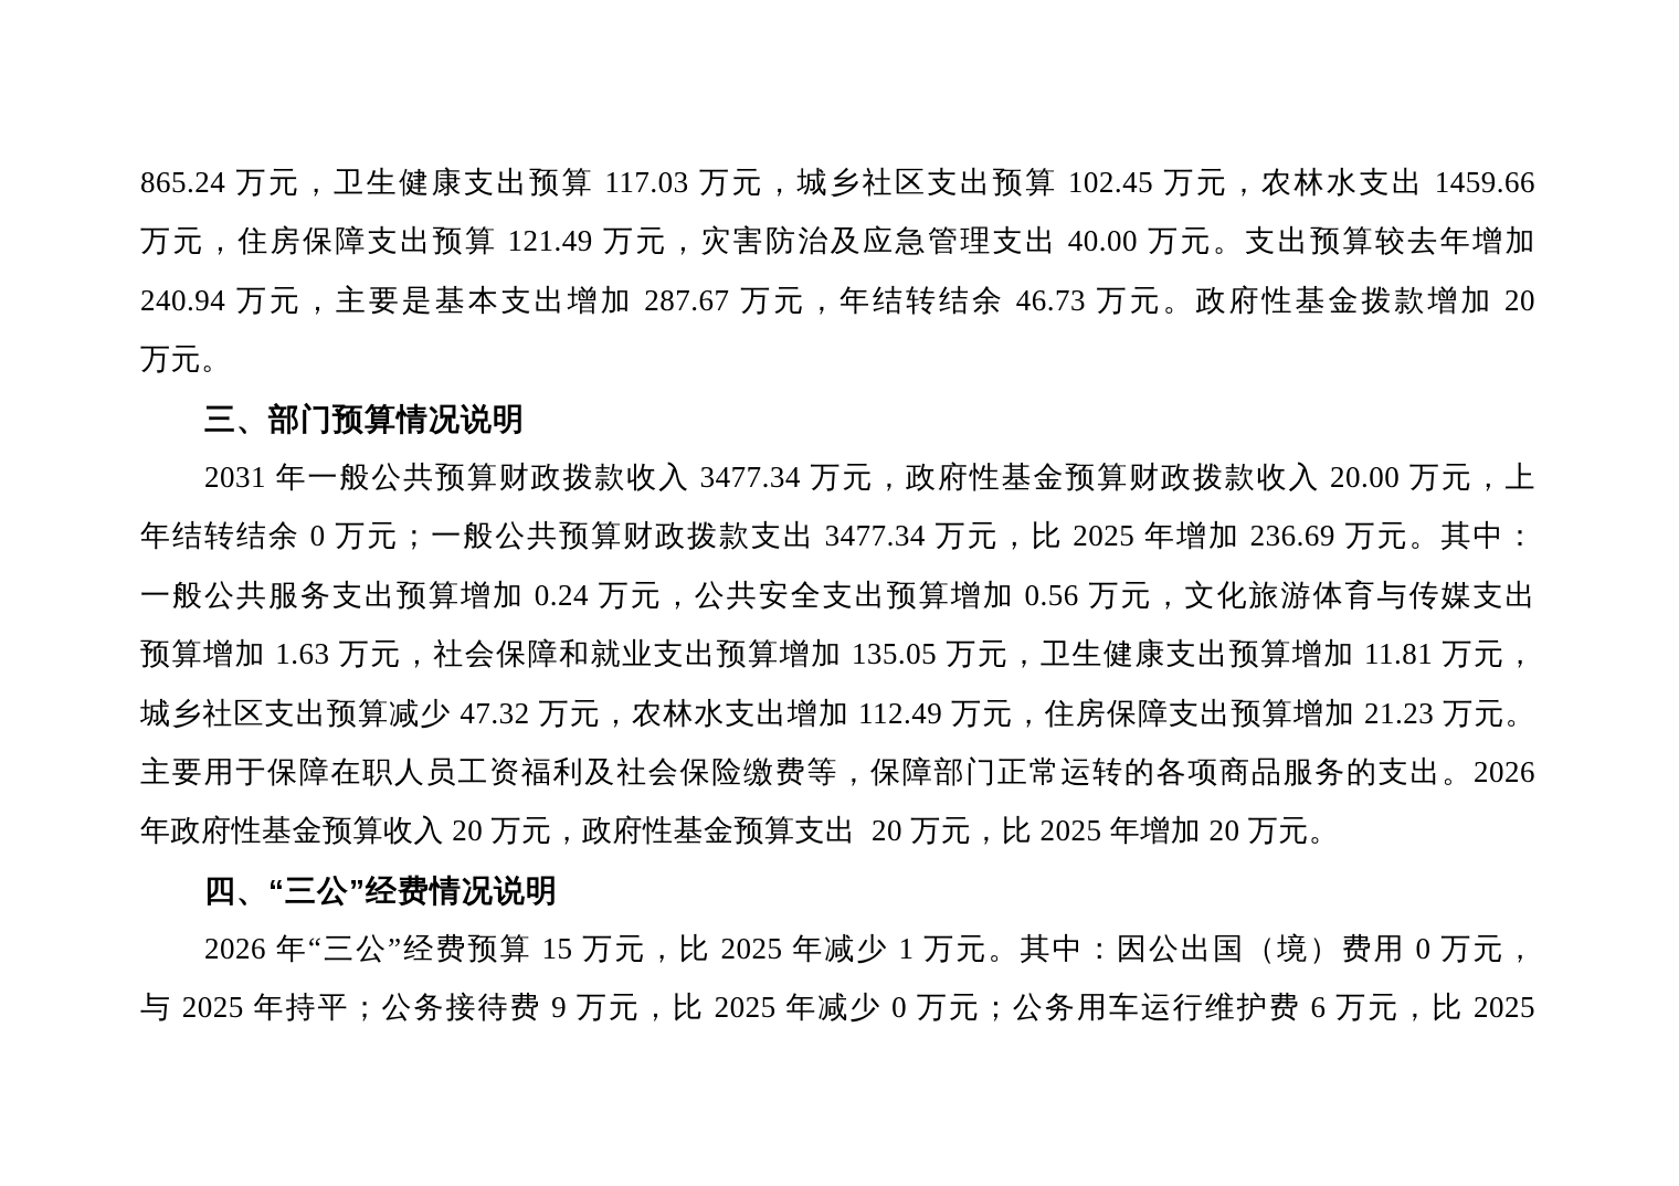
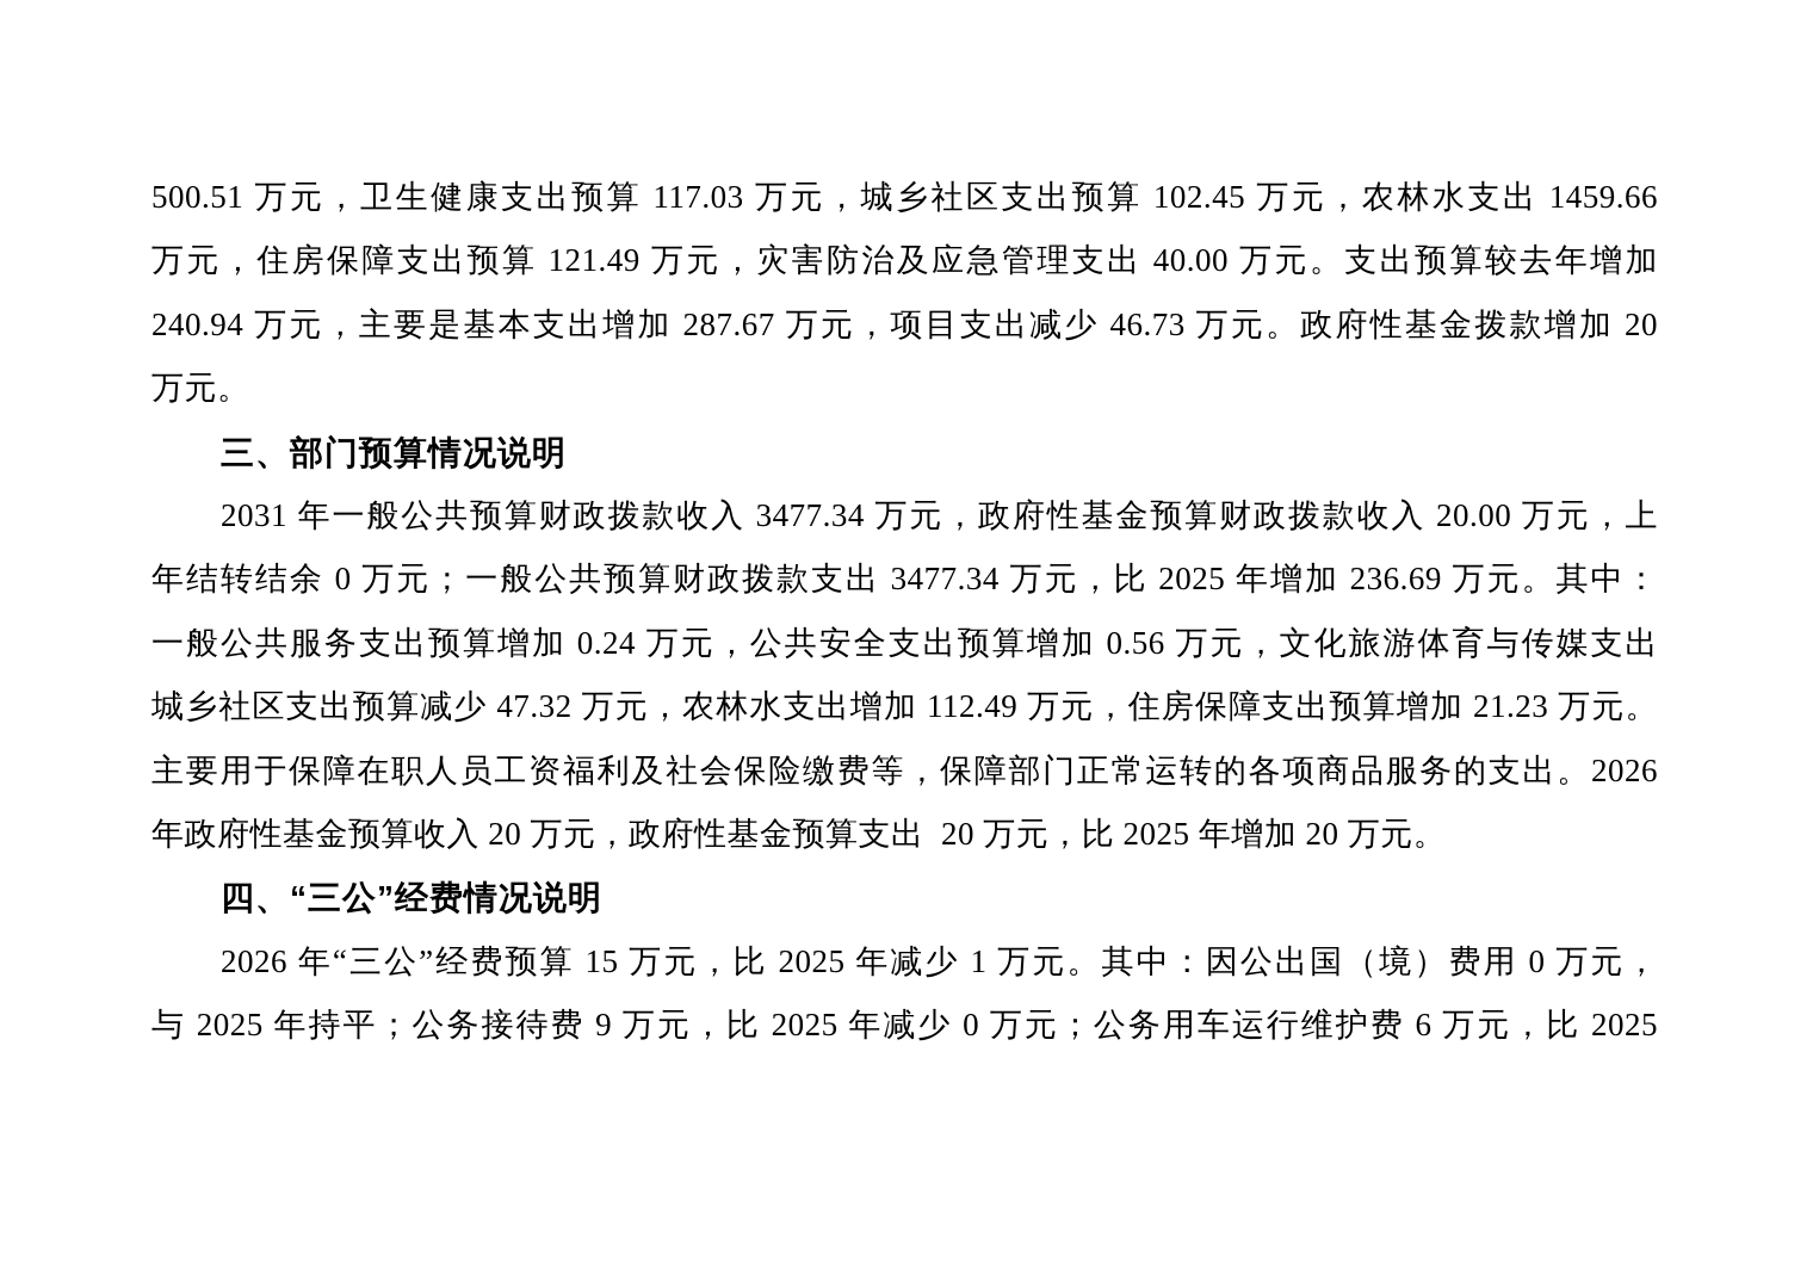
- 865.24 万元，卫生健康支出预算 117.03 万元，城乡社区支出预算 102.45 万元，农林水支出 1459.66
+ 500.51 万元，卫生健康支出预算 117.03 万元，城乡社区支出预算 102.45 万元，农林水支出 1459.66
  万元，住房保障支出预算 121.49 万元，灾害防治及应急管理支出 40.00 万元。支出预算较去年增加
- 240.94 万元，主要是基本支出增加 287.67 万元，年结转结余 46.73 万元。政府性基金拨款增加 20
+ 240.94 万元，主要是基本支出增加 287.67 万元，项目支出减少 46.73 万元。政府性基金拨款增加 20
  万元。
  三、部门预算情况说明
  2031 年一般公共预算财政拨款收入 3477.34 万元，政府性基金预算财政拨款收入 20.00 万元，上
  年结转结余 0 万元；一般公共预算财政拨款支出 3477.34 万元，比 2025 年增加 236.69 万元。其中：
  一般公共服务支出预算增加 0.24 万元，公共安全支出预算增加 0.56 万元，文化旅游体育与传媒支出
- 预算增加 1.63 万元，社会保障和就业支出预算增加 135.05 万元，卫生健康支出预算增加 11.81 万元，
  城乡社区支出预算减少 47.32 万元，农林水支出增加 112.49 万元，住房保障支出预算增加 21.23 万元。
  主要用于保障在职人员工资福利及社会保险缴费等，保障部门正常运转的各项商品服务的支出。2026
  年政府性基金预算收入 20 万元，政府性基金预算支出 20 万元，比 2025 年增加 20 万元。
  四、“三公”经费情况说明
  2026 年“三公”经费预算 15 万元，比 2025 年减少 1 万元。其中：因公出国（境）费用 0 万元，
  与 2025 年持平；公务接待费 9 万元，比 2025 年减少 0 万元；公务用车运行维护费 6 万元，比 2025
